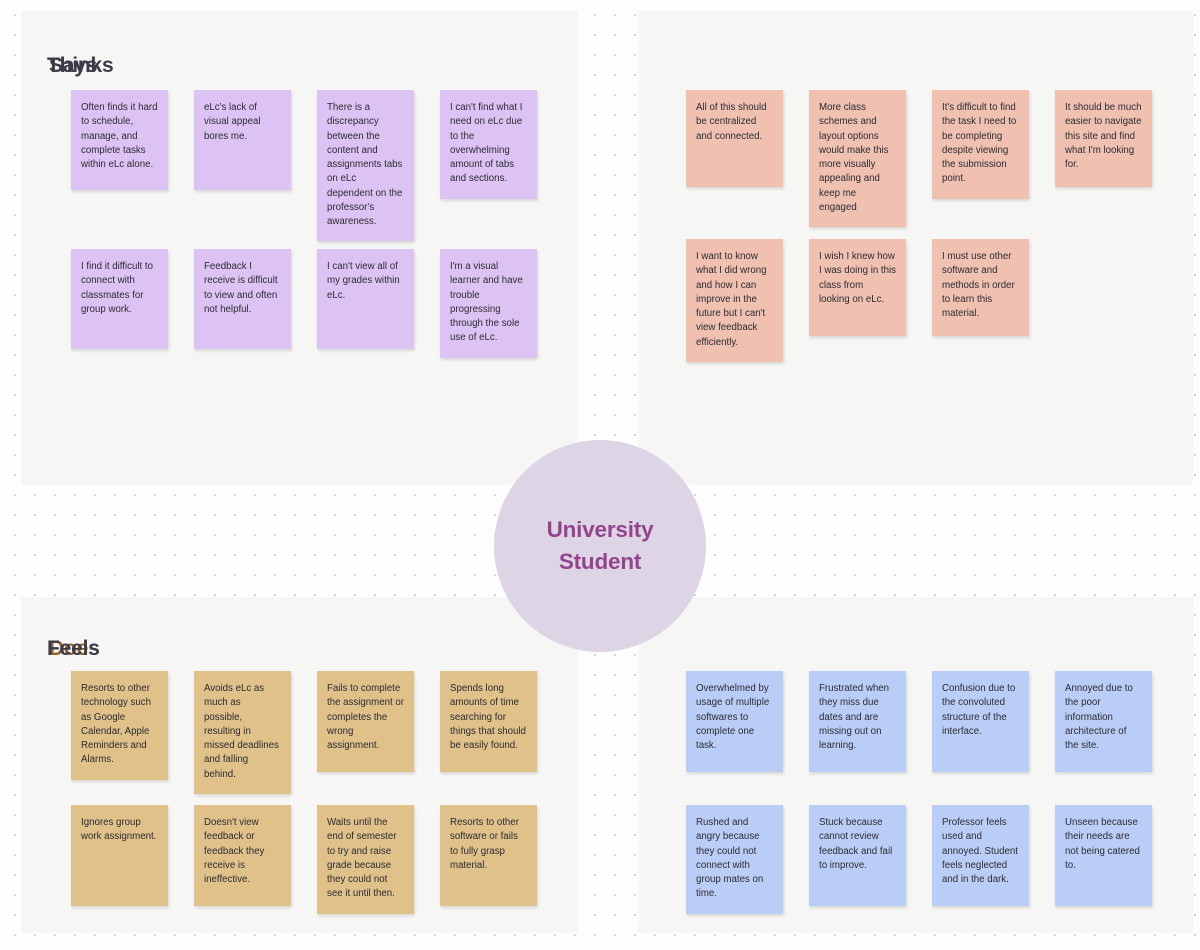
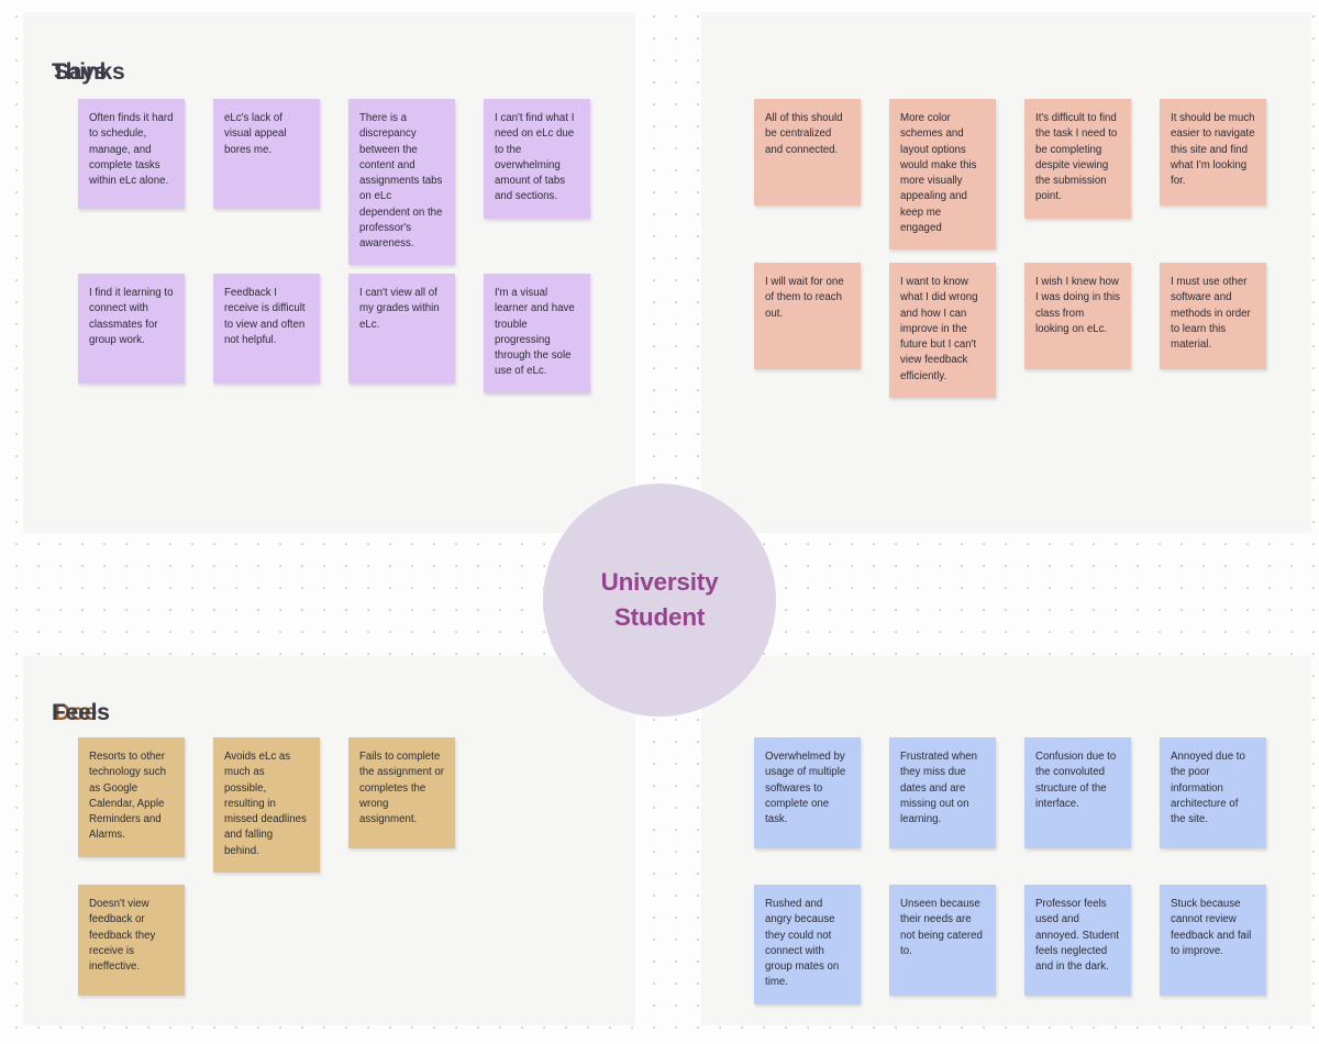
  Says
  Thinks
  Does
  Feels
  Often finds it hard to schedule, manage, and complete tasks within eLc alone.
  eLc's lack of visual appeal bores me.
  There is a discrepancy between the content and assignments tabs on eLc dependent on the professor's awareness.
  I can't find what I need on eLc due to the overwhelming amount of tabs and sections.
- I find it difficult to connect with classmates for group work.
+ I find it learning to connect with classmates for group work.
  Feedback I receive is difficult to view and often not helpful.
  I can't view all of my grades within eLc.
  I'm a visual learner and have trouble progressing through the sole use of eLc.
  All of this should be centralized and connected.
- More class schemes and layout options would make this more visually appealing and keep me engaged
+ More color schemes and layout options would make this more visually appealing and keep me engaged
  It's difficult to find the task I need to be completing despite viewing the submission point.
  It should be much easier to navigate this site and find what I'm looking for.
+ I will wait for one of them to reach out.
  I want to know what I did wrong and how I can improve in the future but I can't view feedback efficiently.
  I wish I knew how I was doing in this class from looking on eLc.
  I must use other software and methods in order to learn this material.
  Resorts to other technology such as Google Calendar, Apple Reminders and Alarms.
  Avoids eLc as much as possible, resulting in missed deadlines and falling behind.
  Fails to complete the assignment or completes the wrong assignment.
- Spends long amounts of time searching for things that should be easily found.
- Ignores group work assignment.
  Doesn't view feedback or feedback they receive is ineffective.
- Waits until the end of semester to try and raise grade because they could not see it until then.
- Resorts to other software or fails to fully grasp material.
  Overwhelmed by usage of multiple softwares to complete one task.
  Frustrated when they miss due dates and are missing out on learning.
  Confusion due to the convoluted structure of the interface.
  Annoyed due to the poor information architecture of the site.
  Rushed and angry because they could not connect with group mates on time.
- Stuck because cannot review feedback and fail to improve.
+ Unseen because their needs are not being catered to.
  Professor feels used and annoyed. Student feels neglected and in the dark.
- Unseen because their needs are not being catered to.
+ Stuck because cannot review feedback and fail to improve.
  University
  Student
